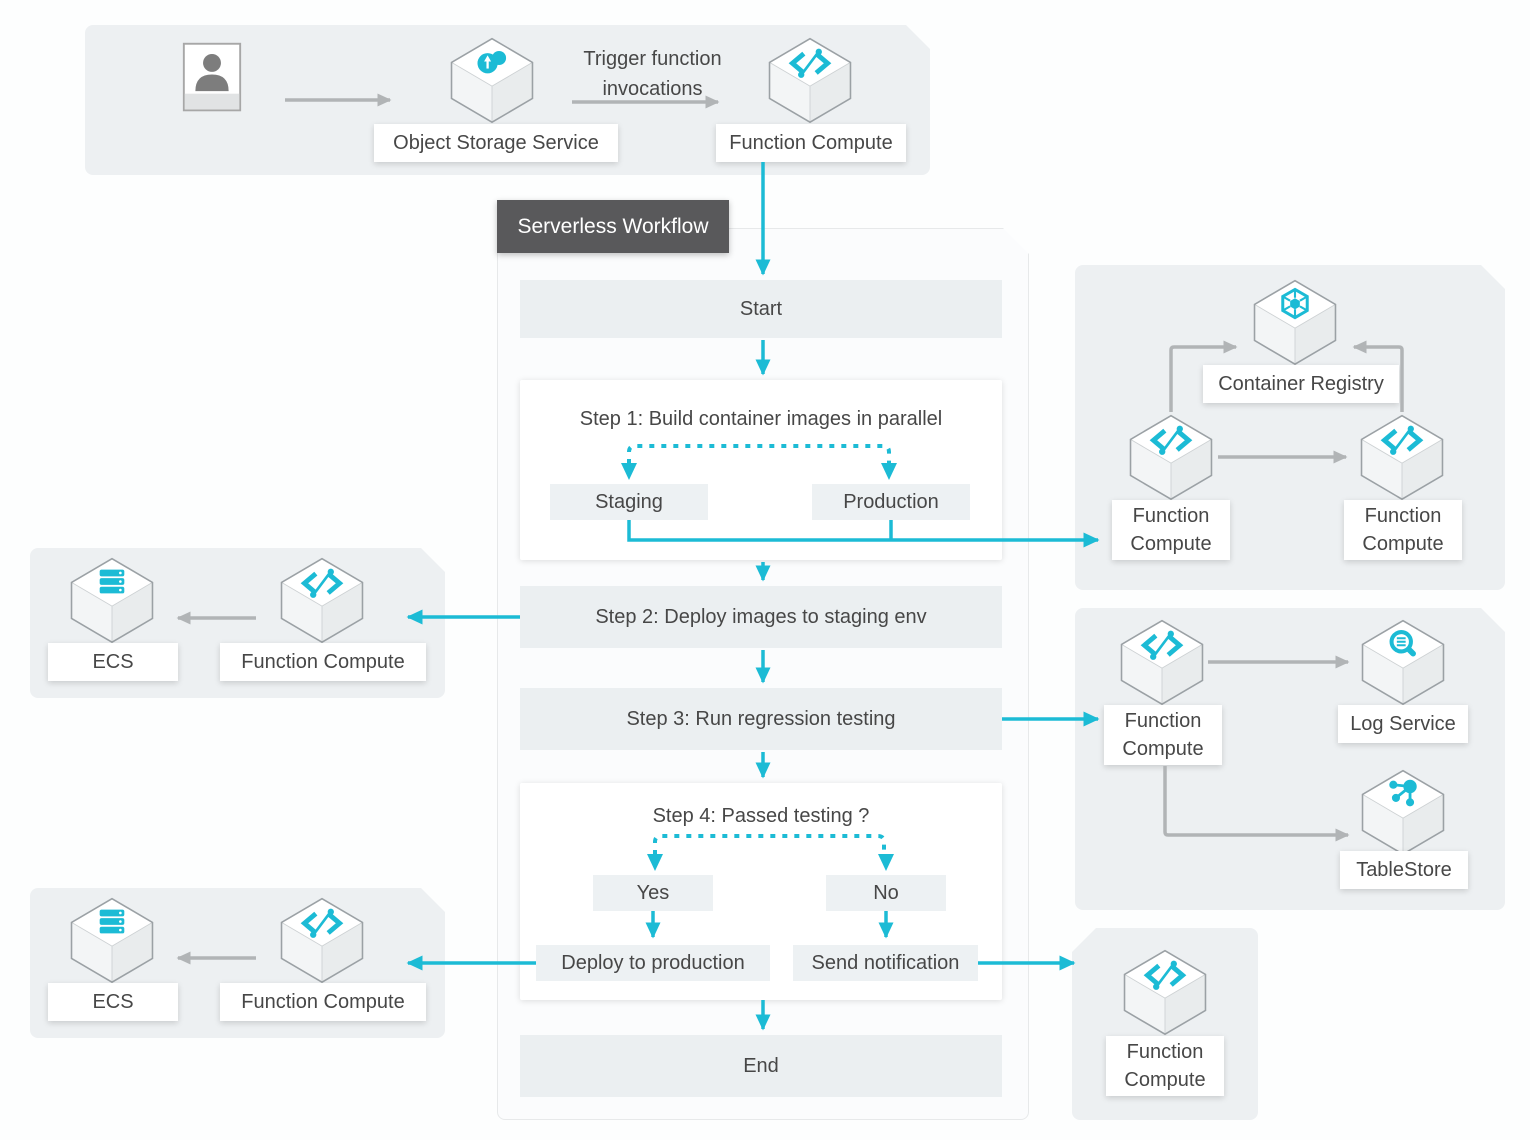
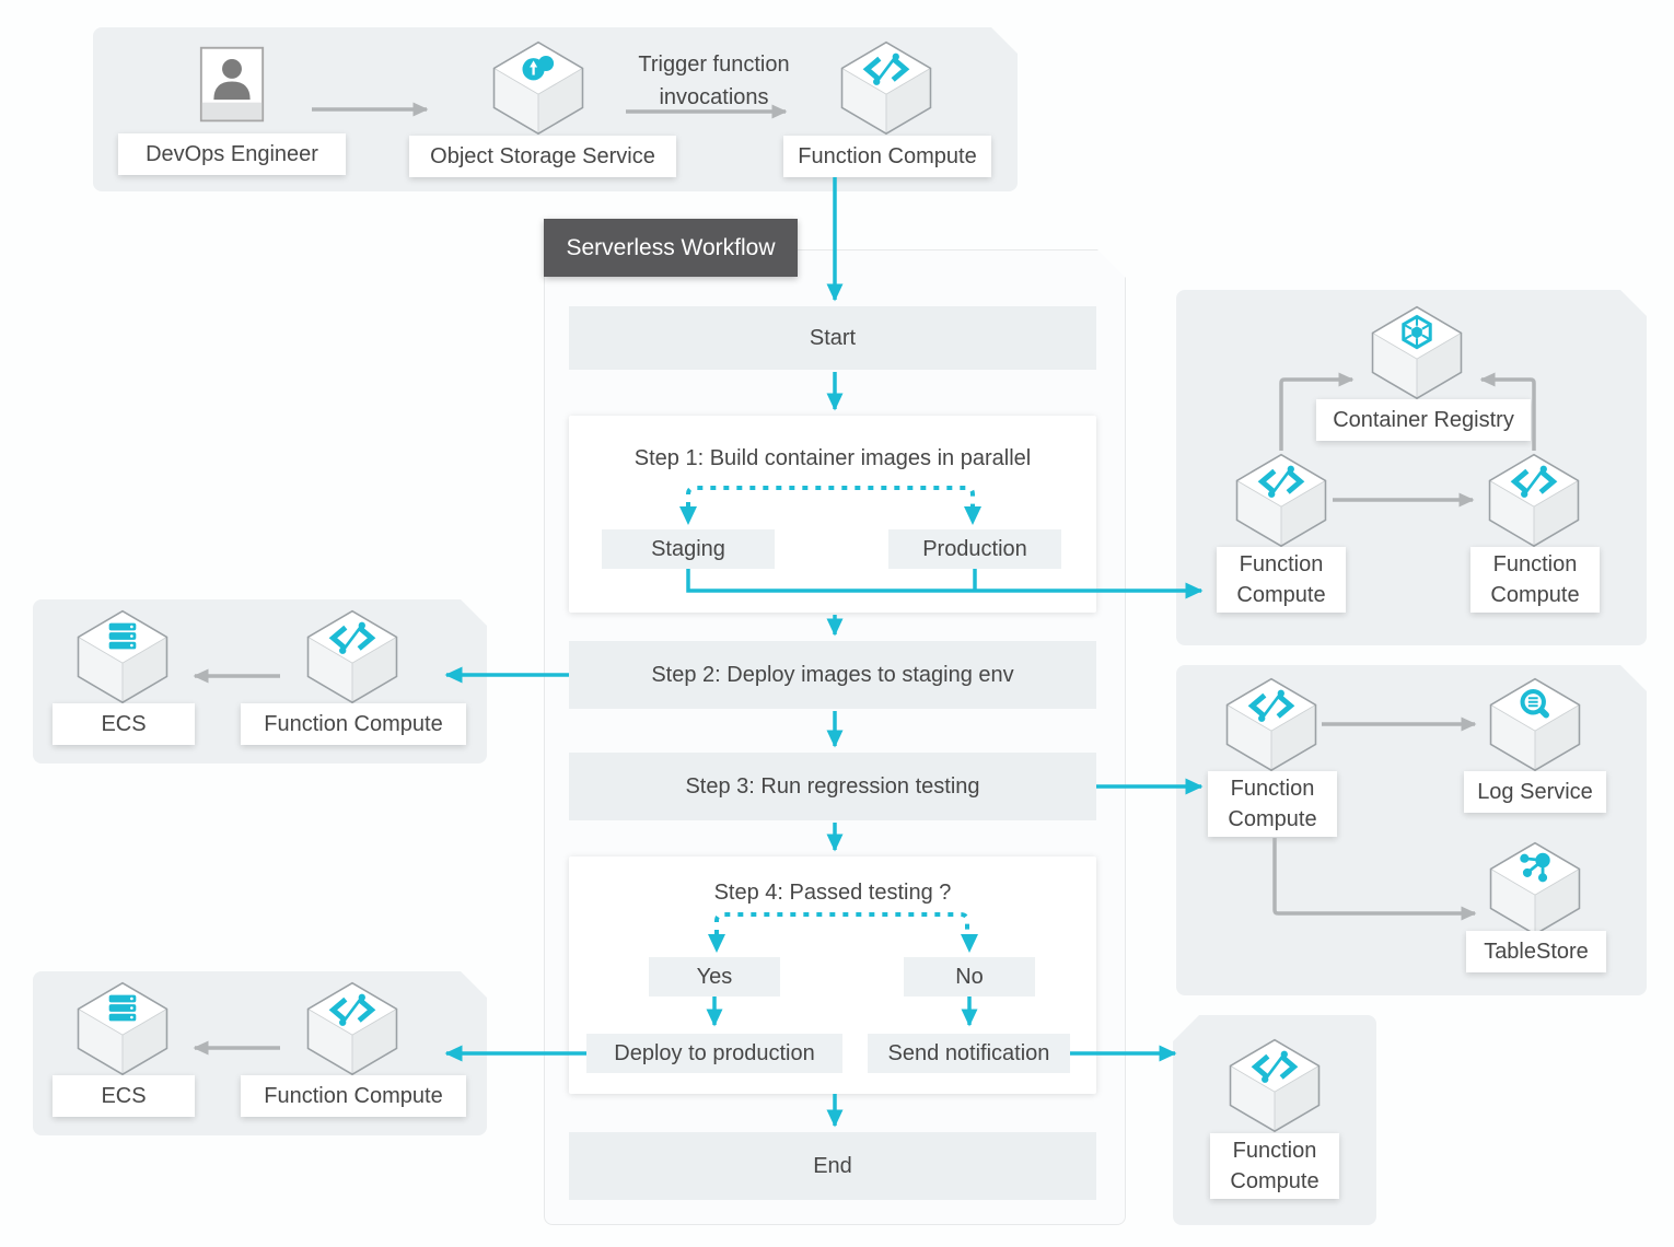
  Serverless Workflow
  Start
  Step 1: Build container images in parallel
  Staging
  Production
  Step 2: Deploy images to staging env
  Step 3: Run regression testing
  Step 4: Passed testing ?
  Yes
  No
  Deploy to production
  Send notification
  End
+ DevOps Engineer
  Object Storage Service
  Trigger function
  invocations
  Function Compute
  ECS
  Function Compute
  ECS
  Function Compute
  Container Registry
  Function Compute
  Function Compute
  Function Compute
  Log Service
  TableStore
  Function Compute
